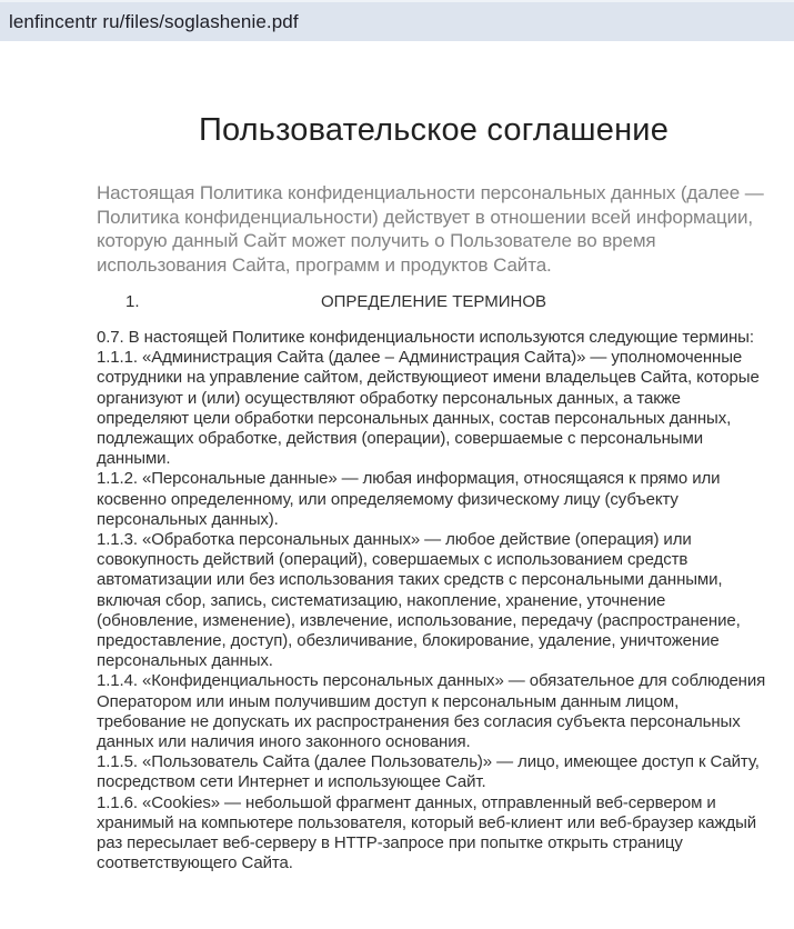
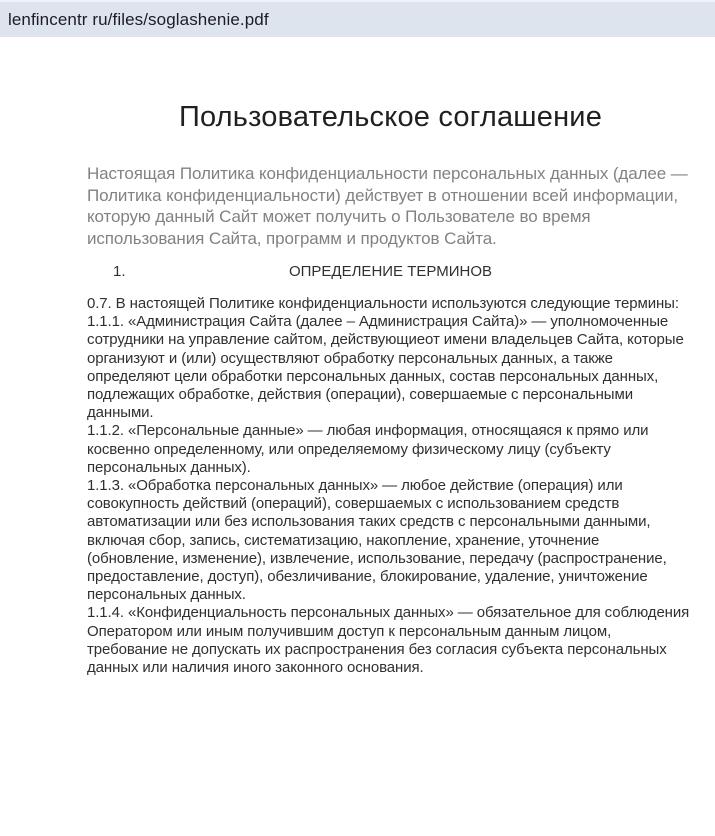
  lenfincentr ru/files/soglashenie.pdf
  Пользовательское соглашение
  Настоящая Политика конфиденциальности персональных данных (далее — Политика конфиденциальности) действует в отношении всей информации, которую данный Сайт может получить о Пользователе во время использования Сайта, программ и продуктов Сайта.
  1.
  ОПРЕДЕЛЕНИЕ ТЕРМИНОВ
  0.7. В настоящей Политике конфиденциальности используются следующие термины:
  1.1.1. «Администрация Сайта (далее – Администрация Сайта)» — уполномоченные сотрудники на управление сайтом, действующиеот имени владельцев Сайта, которые организуют и (или) осуществляют обработку персональных данных, а также определяют цели обработки персональных данных, состав персональных данных, подлежащих обработке, действия (операции), совершаемые с персональными данными.
  1.1.2. «Персональные данные» — любая информация, относящаяся к прямо или косвенно определенному, или определяемому физическому лицу (субъекту персональных данных).
  1.1.3. «Обработка персональных данных» — любое действие (операция) или совокупность действий (операций), совершаемых с использованием средств автоматизации или без использования таких средств с персональными данными, включая сбор, запись, систематизацию, накопление, хранение, уточнение (обновление, изменение), извлечение, использование, передачу (распространение, предоставление, доступ), обезличивание, блокирование, удаление, уничтожение персональных данных.
  1.1.4. «Конфиденциальность персональных данных» — обязательное для соблюдения Оператором или иным получившим доступ к персональным данным лицом, требование не допускать их распространения без согласия субъекта персональных данных или наличия иного законного основания.
- 1.1.5. «Пользователь Сайта (далее Пользователь)» — лицо, имеющее доступ к Сайту, посредством сети Интернет и использующее Сайт.
- 1.1.6. «Cookies» — небольшой фрагмент данных, отправленный веб-сервером и хранимый на компьютере пользователя, который веб-клиент или веб-браузер каждый раз пересылает веб-серверу в HTTP-запросе при попытке открыть страницу соответствующего Сайта.
